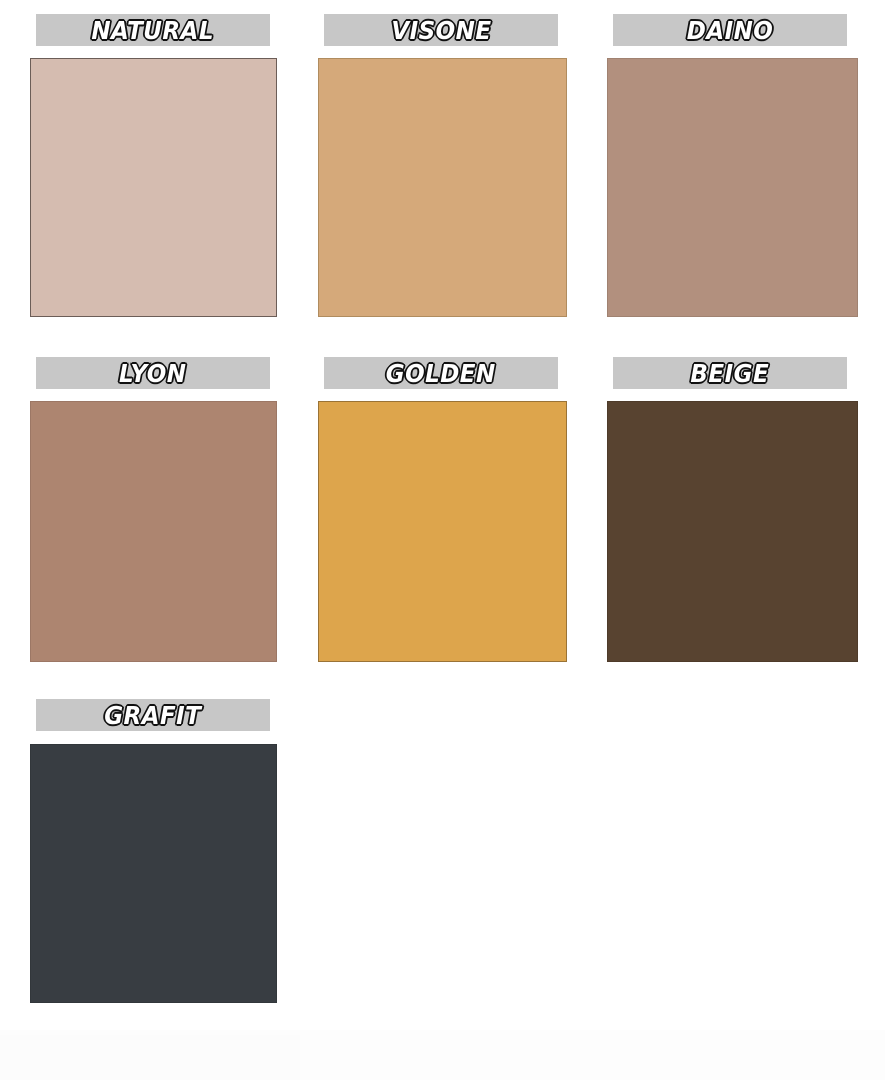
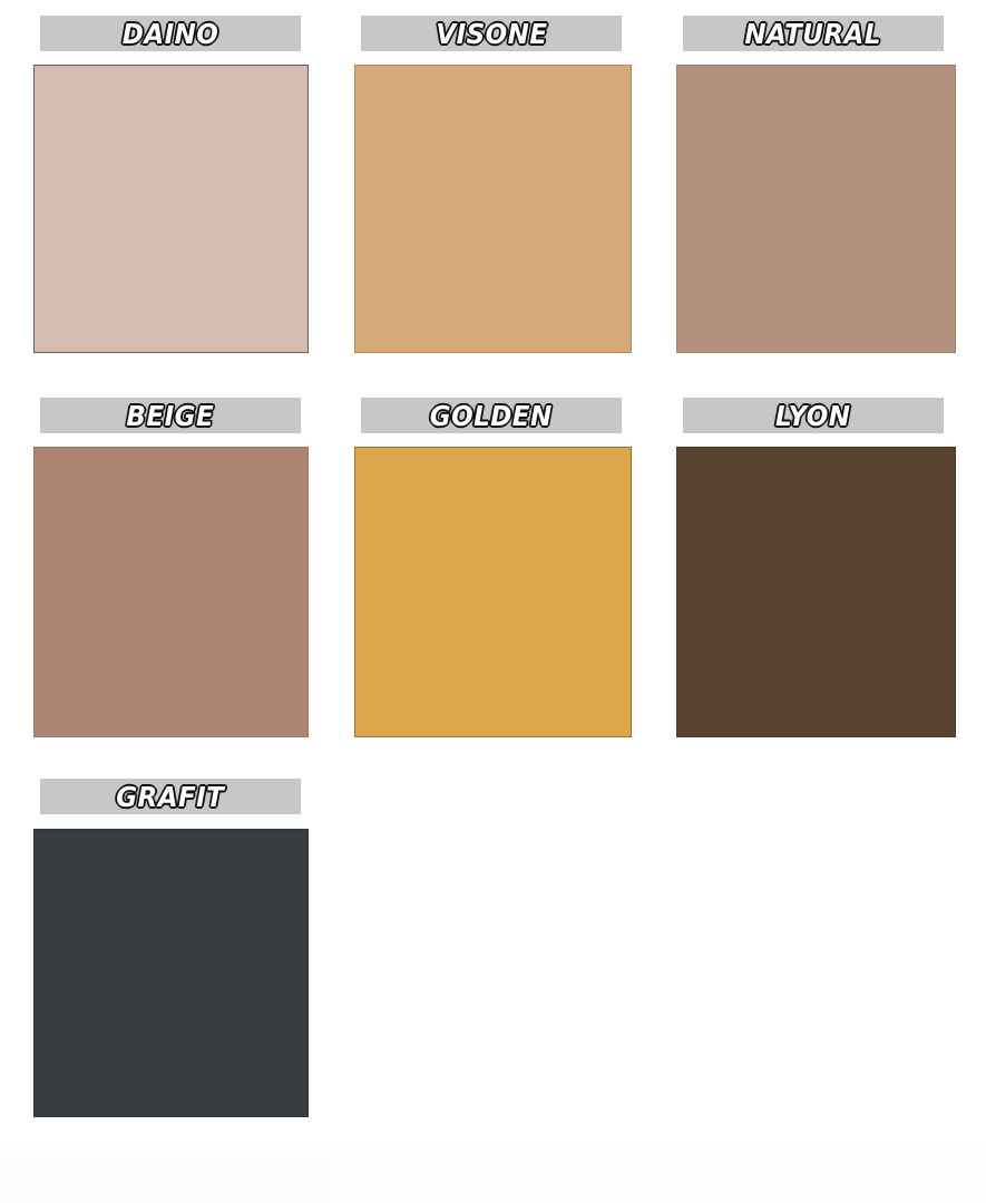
- NATURAL
+ DAINO
  VISONE
- DAINO
+ NATURAL
- LYON
+ BEIGE
  GOLDEN
- BEIGE
+ LYON
  GRAFIT
